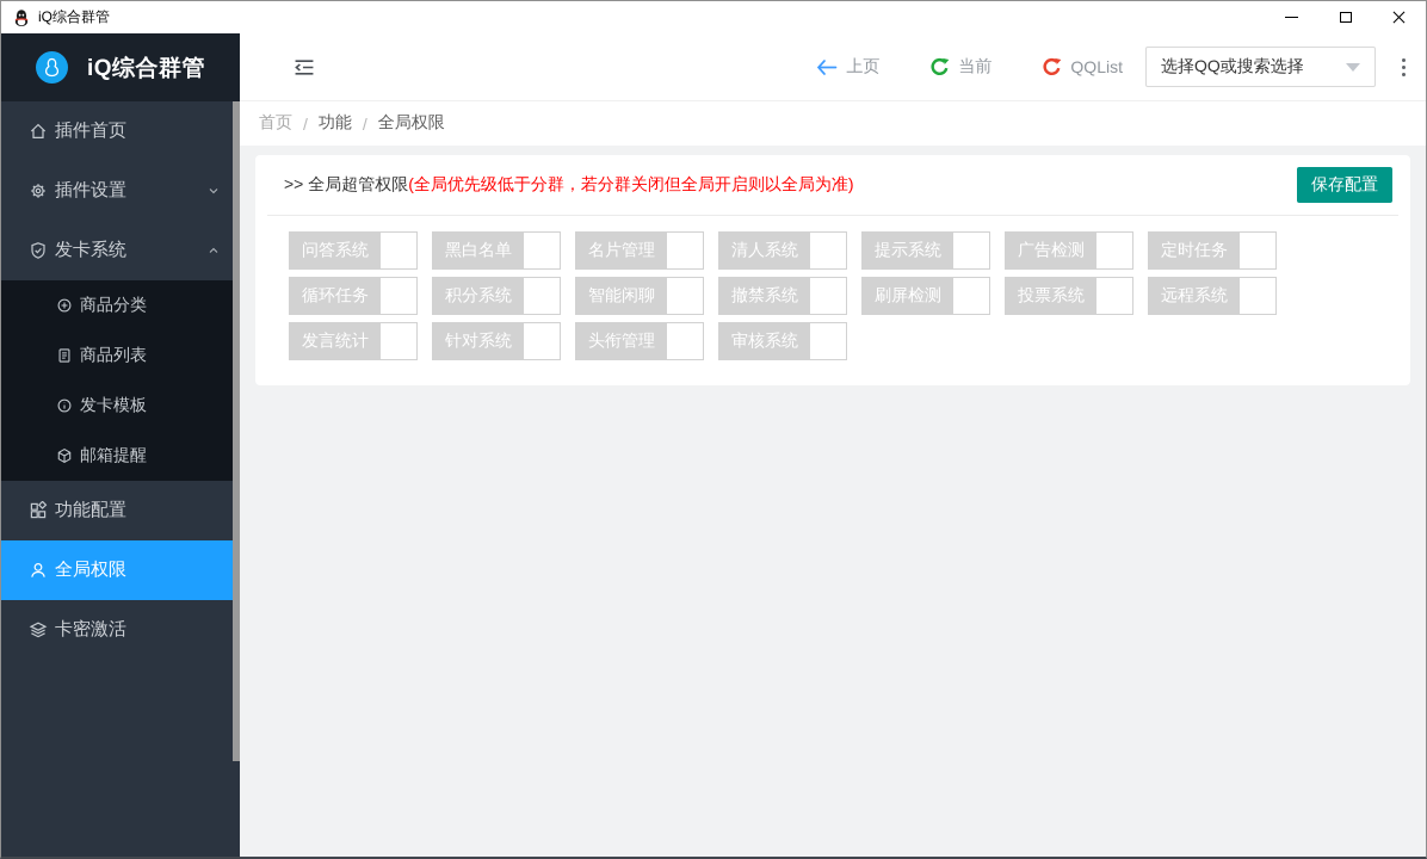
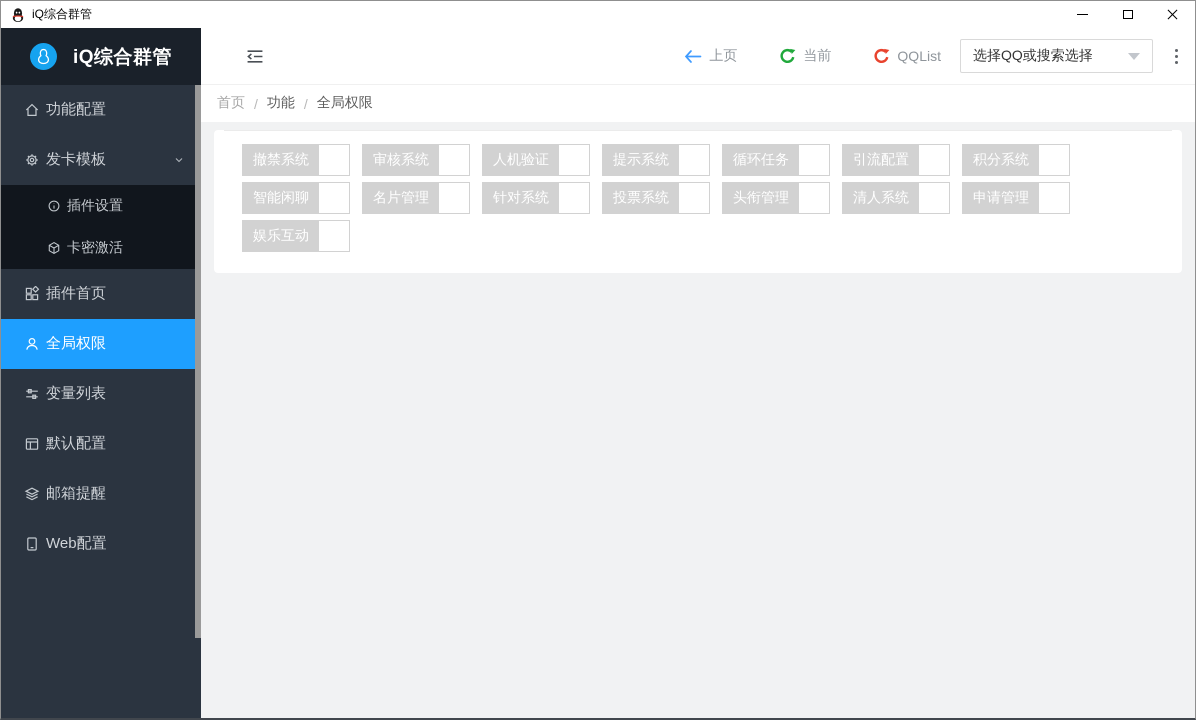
  iQ综合群管
  iQ综合群管
- 插件首页
+ 功能配置
- 插件设置
+ 发卡模板
- 发卡系统
- 商品分类
- 商品列表
- 发卡模板
+ 插件设置
- 邮箱提醒
+ 卡密激活
- 功能配置
+ 插件首页
  全局权限
+ 变量列表
+ 默认配置
- 卡密激活
+ 邮箱提醒
+ Web配置
  上页
  当前
  QQList
  选择QQ或搜索选择
  首页
  /
  功能
  /
  全局权限
- >> 全局超管权限(全局优先级低于分群，若分群关闭但全局开启则以全局为准)
- 保存配置
- 问答系统
- 黑白名单
- 名片管理
+ 撤禁系统
- 清人系统
+ 审核系统
+ 人机验证
  提示系统
- 广告检测
- 定时任务
  循环任务
+ 引流配置
  积分系统
  智能闲聊
- 撤禁系统
+ 名片管理
- 刷屏检测
- 投票系统
+ 针对系统
- 远程系统
- 发言统计
- 针对系统
+ 投票系统
  头衔管理
- 审核系统
+ 清人系统
+ 申请管理
+ 娱乐互动
